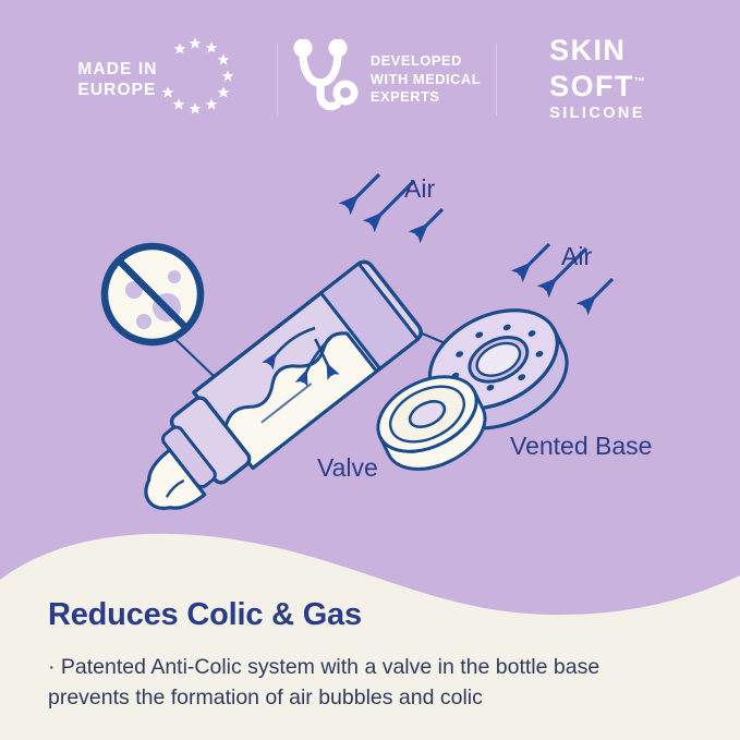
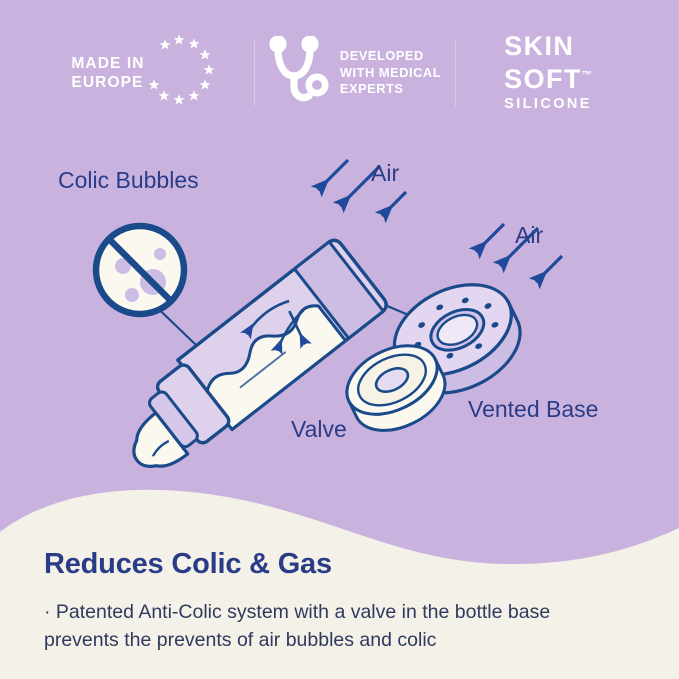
  MADE IN
  EUROPE
  DEVELOPED
  WITH MEDICAL
  EXPERTS
  SKIN
  SOFT™
  SILICONE
+ Colic Bubbles
  Air
  Air
  Valve
  Vented Base
  Reduces Colic & Gas
- · Patented Anti-Colic system with a valve in the bottle base prevents the formation of air bubbles and colic
+ · Patented Anti-Colic system with a valve in the bottle base prevents the prevents of air bubbles and colic
